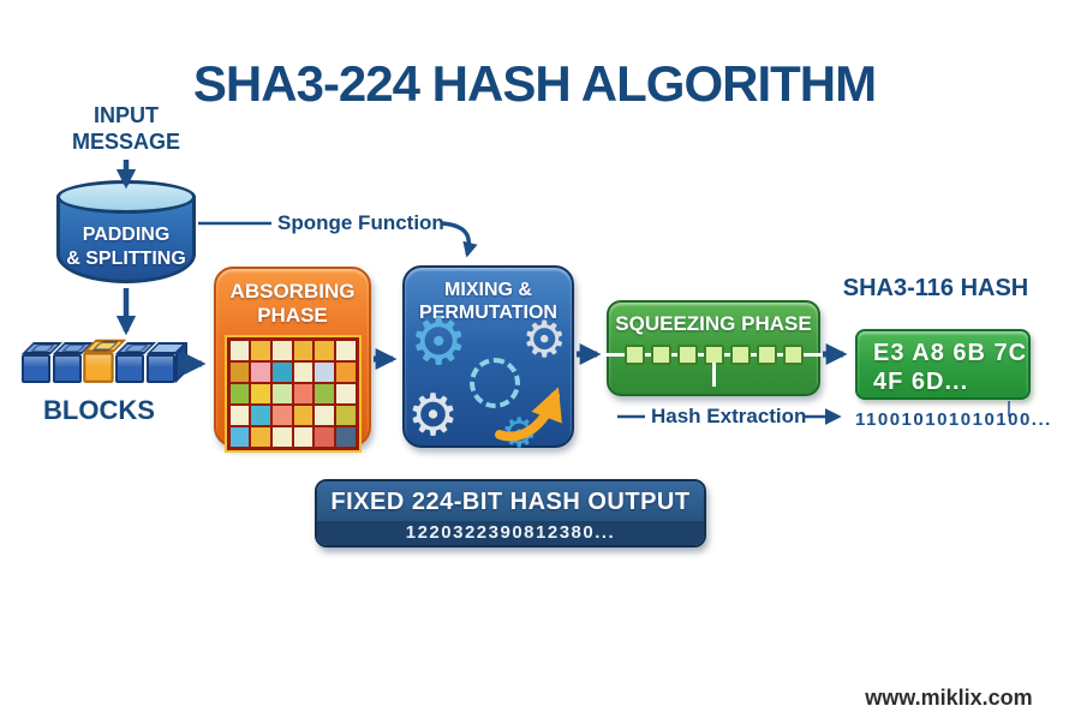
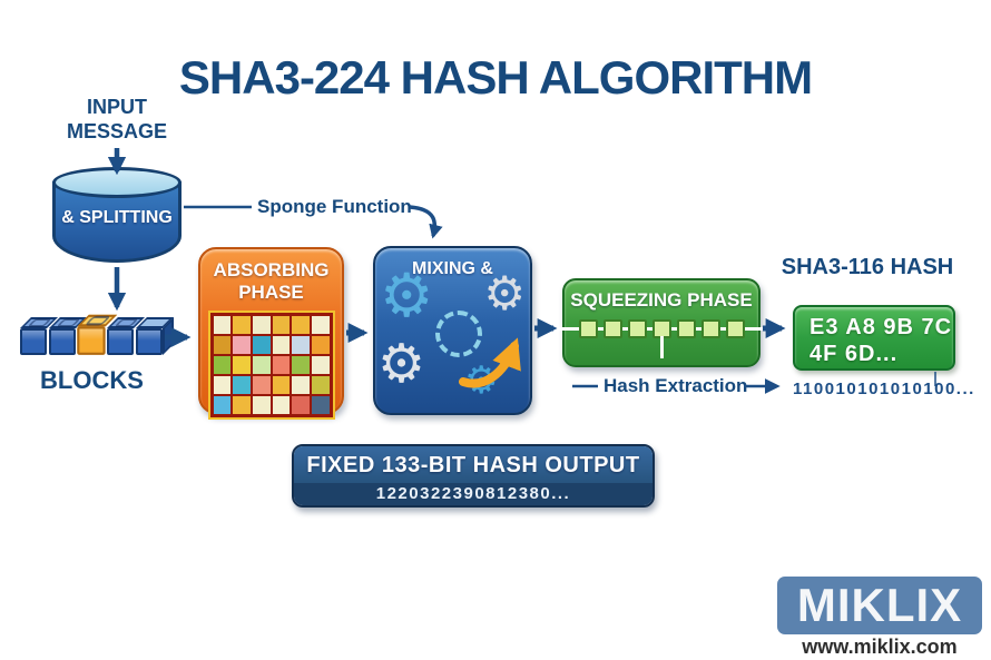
  SHA3-224 HASH ALGORITHM
  INPUT
  MESSAGE
- PADDING
  & SPLITTING
  Sponge Function
  BLOCKS
  ABSORBING
  PHASE
  MIXING &
- PERMUTATION
  SQUEEZING PHASE
  Hash Extraction
  SHA3-116 HASH
- E3 A8 6B 7C
+ E3 A8 9B 7C
  4F 6D...
  110010101010100...
- FIXED 224-BIT HASH OUTPUT
+ FIXED 133-BIT HASH OUTPUT
  1220322390812380...
+ MIKLIX
  www.miklix.com
